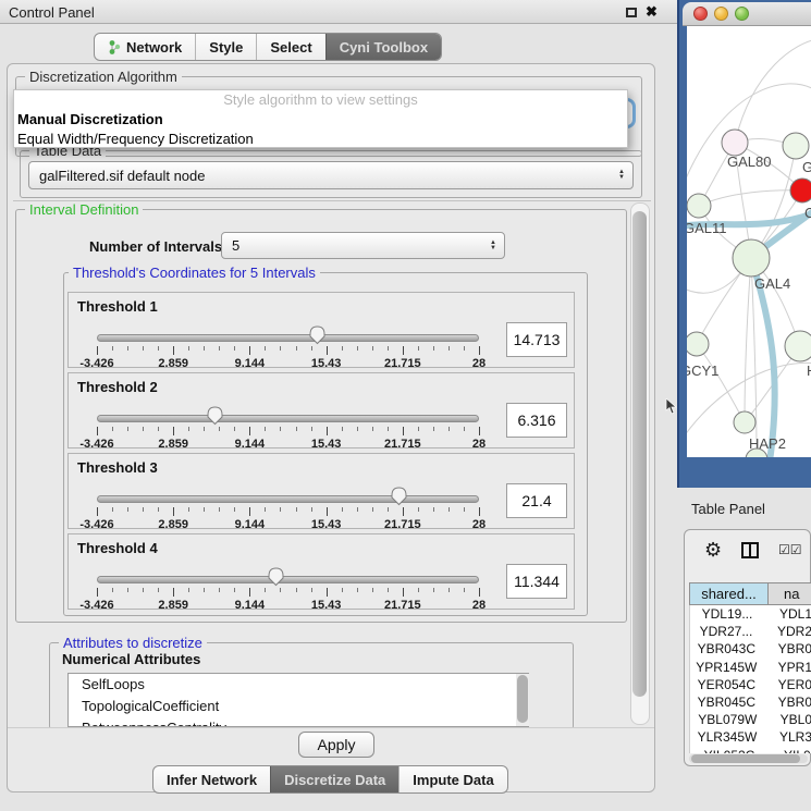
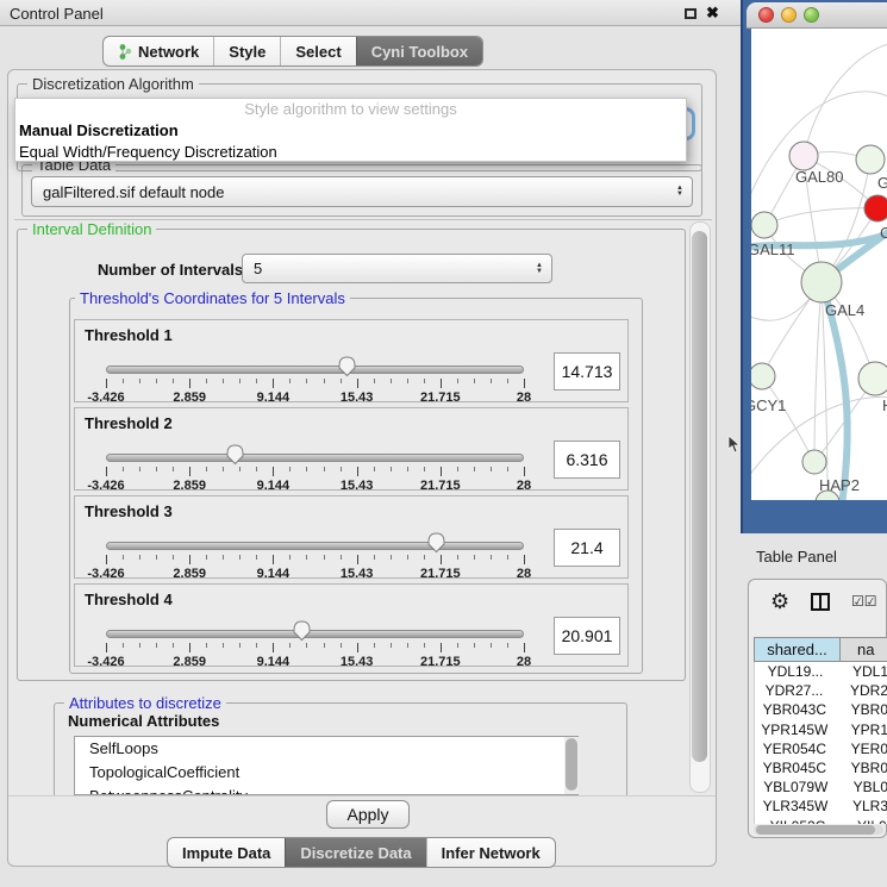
  Control Panel
  ✖
  Network
  Style
  Select
  Cyni Toolbox
  Discretization Algorithm
  Style algorithm to view settings
  Manual Discretization
  Equal Width/Frequency Discretization
  Table Data
  galFiltered.sif default node
  Interval Definition
  Number of Intervals
  5
  Threshold's Coordinates for 5 Intervals
  Threshold 1
  14.713
  -3.426
  2.859
  9.144
  15.43
  21.715
  28
  Threshold 2
  6.316
  -3.426
  2.859
  9.144
  15.43
  21.715
  28
  Threshold 3
  21.4
  -3.426
  2.859
  9.144
  15.43
  21.715
  28
  Threshold 4
- 11.344
+ 20.901
  -3.426
  2.859
  9.144
  15.43
  21.715
  28
  Attributes to discretize
  Numerical Attributes
  SelfLoops
  TopologicalCoefficient
  Apply
- Infer Network
+ Impute Data
  Discretize Data
- Impute Data
+ Infer Network
  GAL80
  C
  GAL11
  GAL4
  GCY1
  HAP2
  Table Panel
  ⚙
  ☑☑
  shared...
  na
  YDL19...
  YDL1
  YDR27...
  YDR2
  YBR043C
  YBR0
  YPR145W
  YPR1
  YER054C
  YER0
  YBR045C
  YBR0
  YBL079W
  YBL0
  YLR345W
  YLR3
